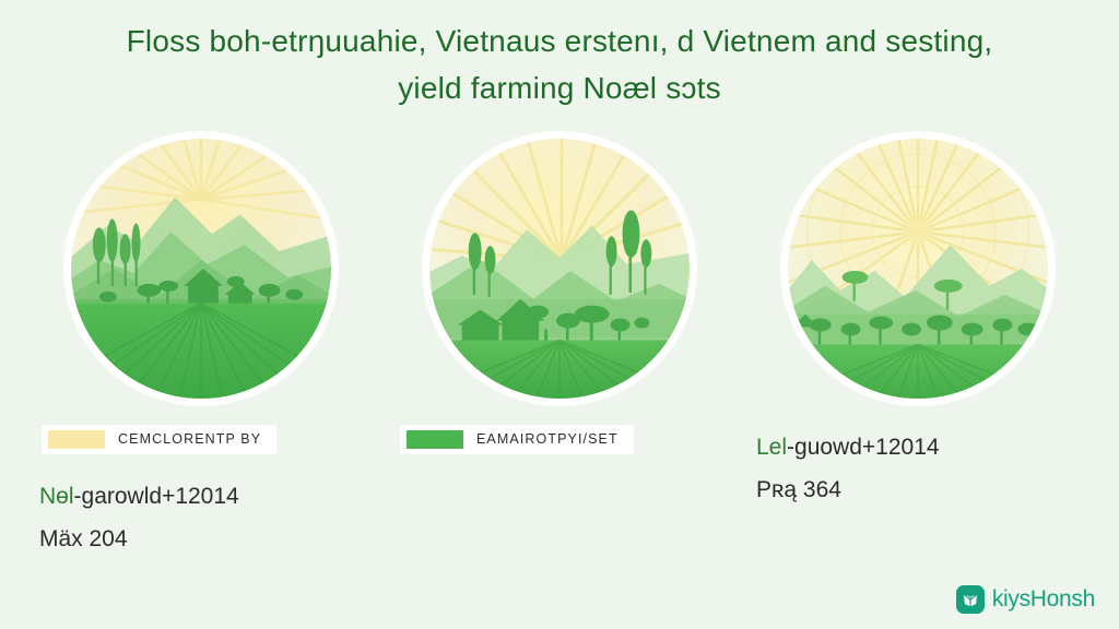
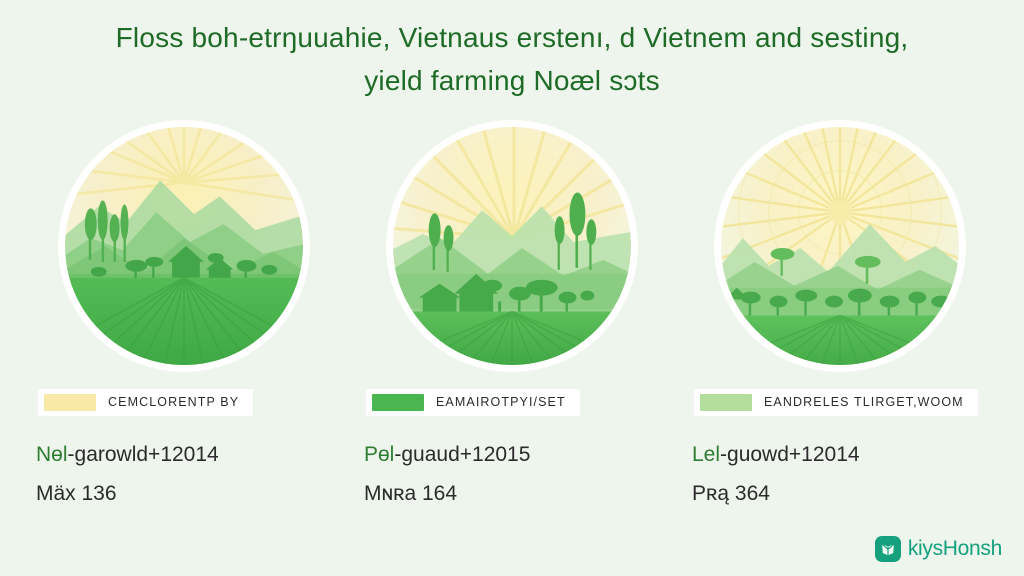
  Floss boh-etrŋuuahie, Vietnaus erstenı, d Vietnem and sesting,
  yield farming Noæl sɔts
  CEMCLORENTP BY
  Nɵl-garowld+12014
- Mäx 204
+ Mäx 136
  EAMAIROTPYI/SET
+ Pɵl-guaud+12015
+ Mɴʀa 164
+ EANDRELES TLIRGET,WOOM
  Lel-guowd+12014
  Pʀą 364
  kiysHonsh
